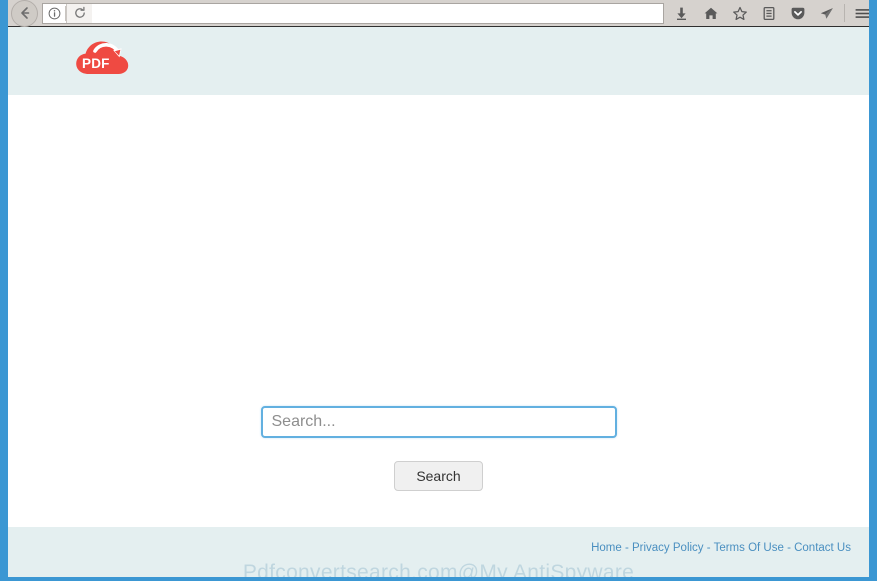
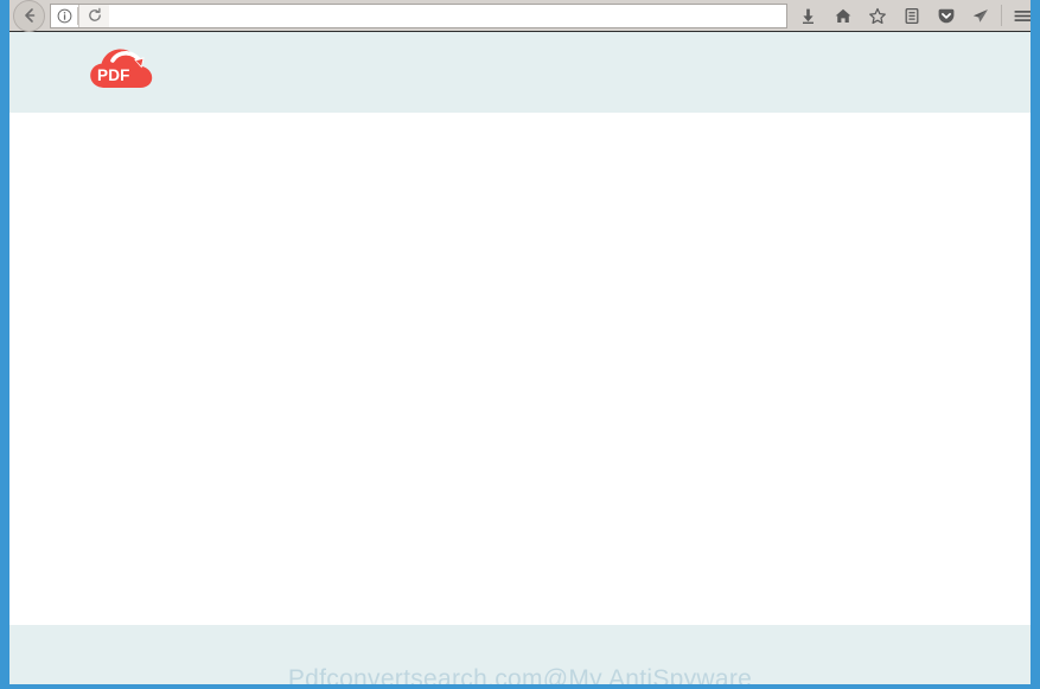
  PDF
- Search...
- Search
- Home - Privacy Policy - Terms Of Use - Contact Us
  Pdfconvertsearch.com@My AntiSpyware
